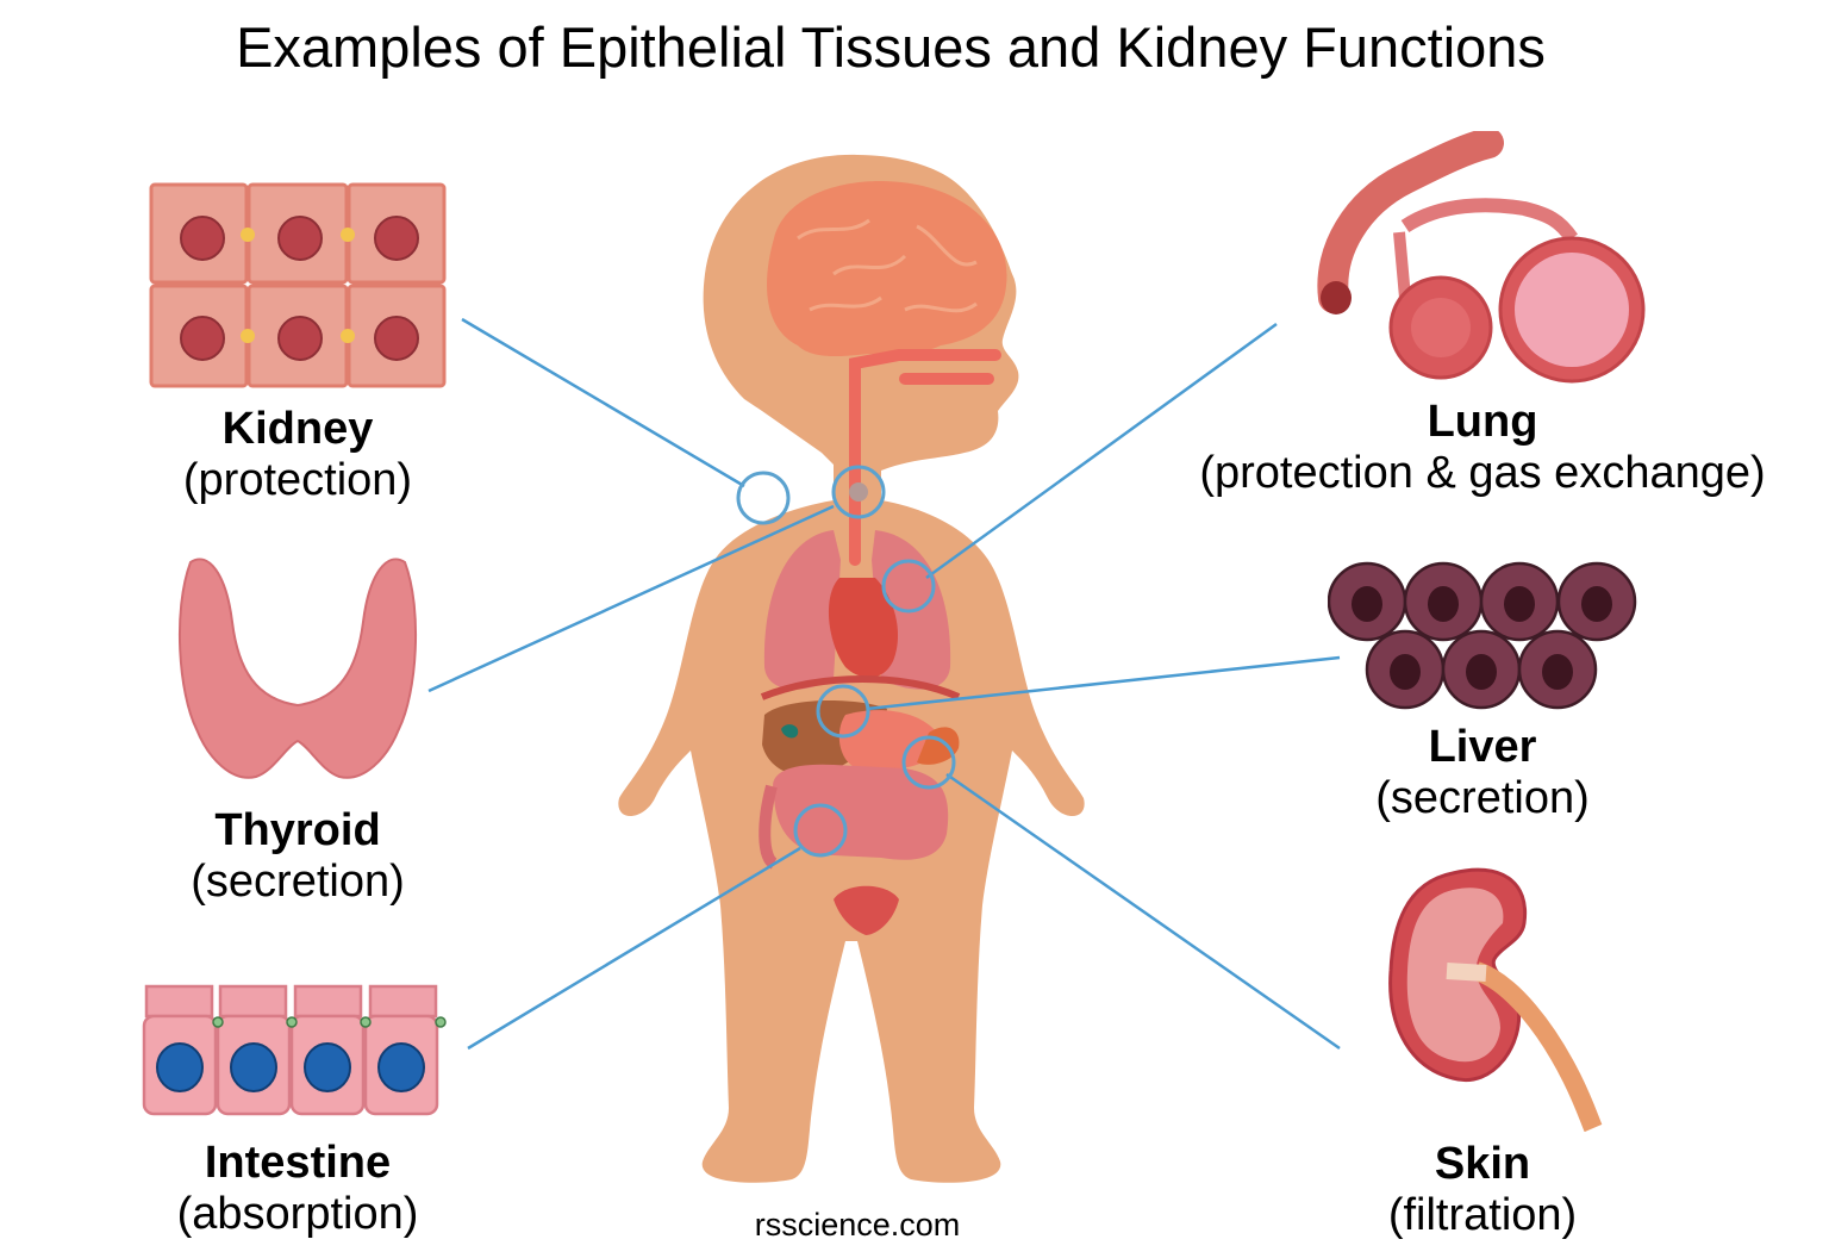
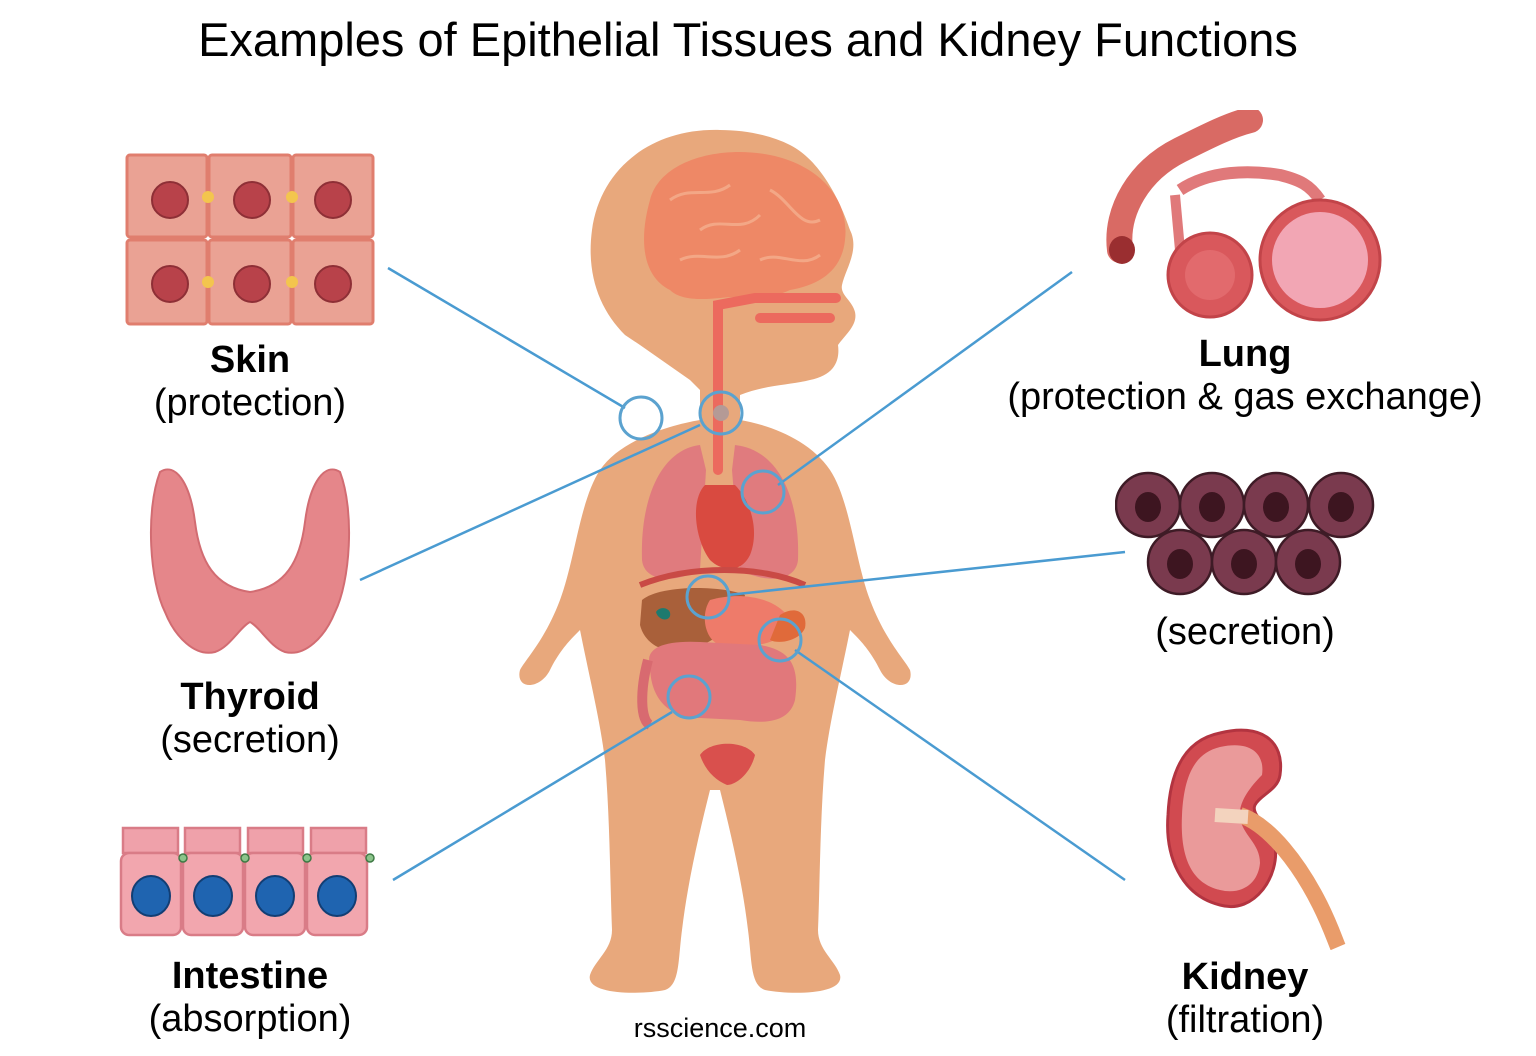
  Examples of Epithelial Tissues and Kidney Functions
- Kidney
+ Skin
  (protection)
  Thyroid
  (secretion)
  Intestine
  (absorption)
  Lung
  (protection & gas exchange)
- Liver
  (secretion)
- Skin
+ Kidney
  (filtration)
  rsscience.com
